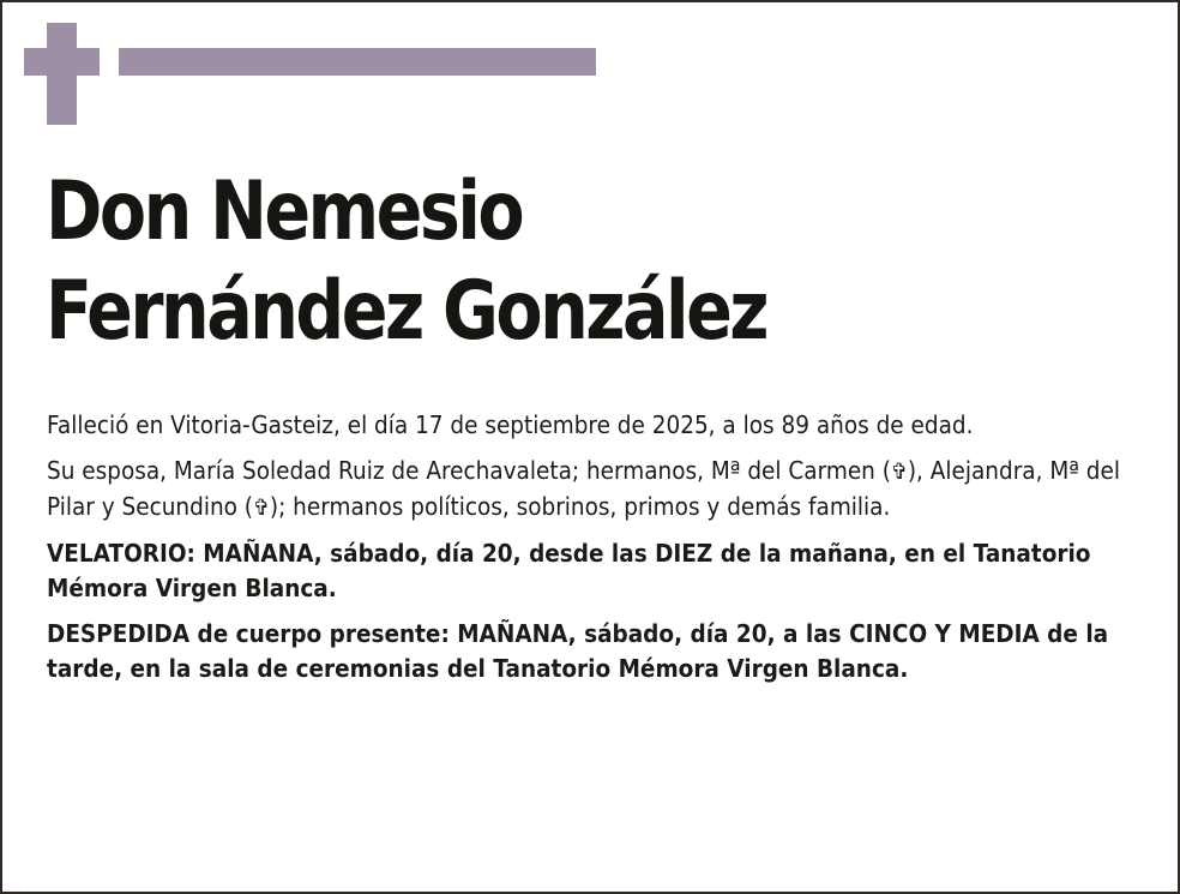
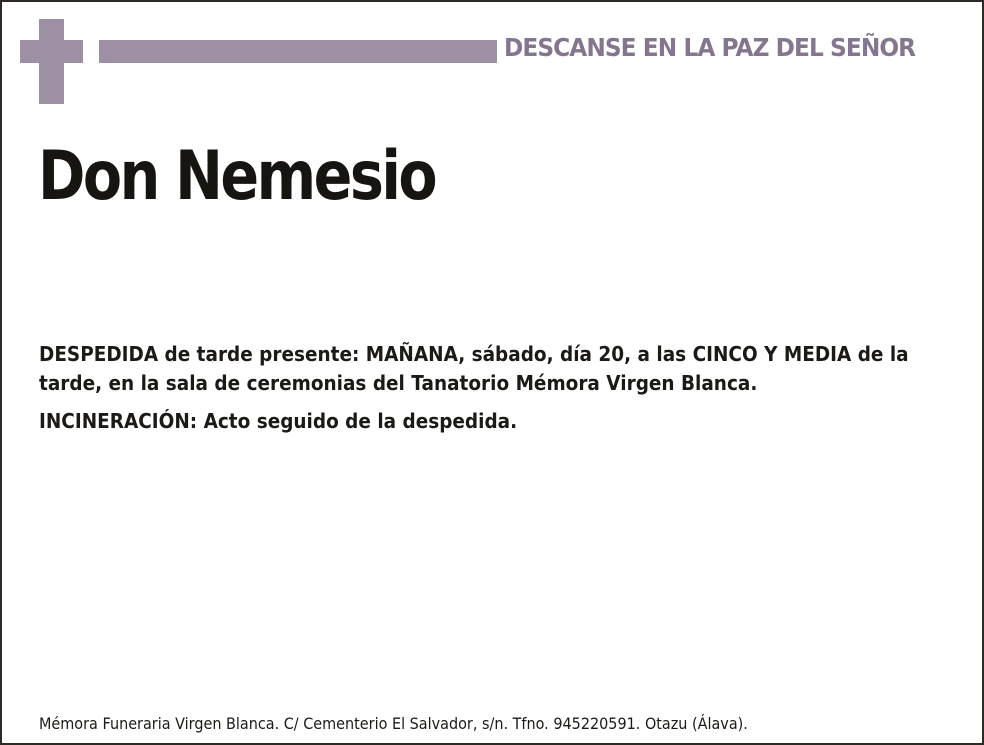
+ DESCANSE EN LA PAZ DEL SEÑOR
  Don Nemesio
- Fernández González
- Falleció en Vitoria-Gasteiz, el día 17 de septiembre de 2025, a los 89 años de edad.
- Su esposa, María Soledad Ruiz de Arechavaleta; hermanos, Mª del Carmen (✞), Alejandra, Mª del Pilar y Secundino (✞); hermanos políticos, sobrinos, primos y demás familia.
- VELATORIO: MAÑANA, sábado, día 20, desde las DIEZ de la mañana, en el Tanatorio Mémora Virgen Blanca.
- DESPEDIDA de cuerpo presente: MAÑANA, sábado, día 20, a las CINCO Y MEDIA de la tarde, en la sala de ceremonias del Tanatorio Mémora Virgen Blanca.
+ DESPEDIDA de tarde presente: MAÑANA, sábado, día 20, a las CINCO Y MEDIA de la tarde, en la sala de ceremonias del Tanatorio Mémora Virgen Blanca.
+ INCINERACIÓN: Acto seguido de la despedida.
+ Mémora Funeraria Virgen Blanca. C/ Cementerio El Salvador, s/n. Tfno. 945220591. Otazu (Álava).
